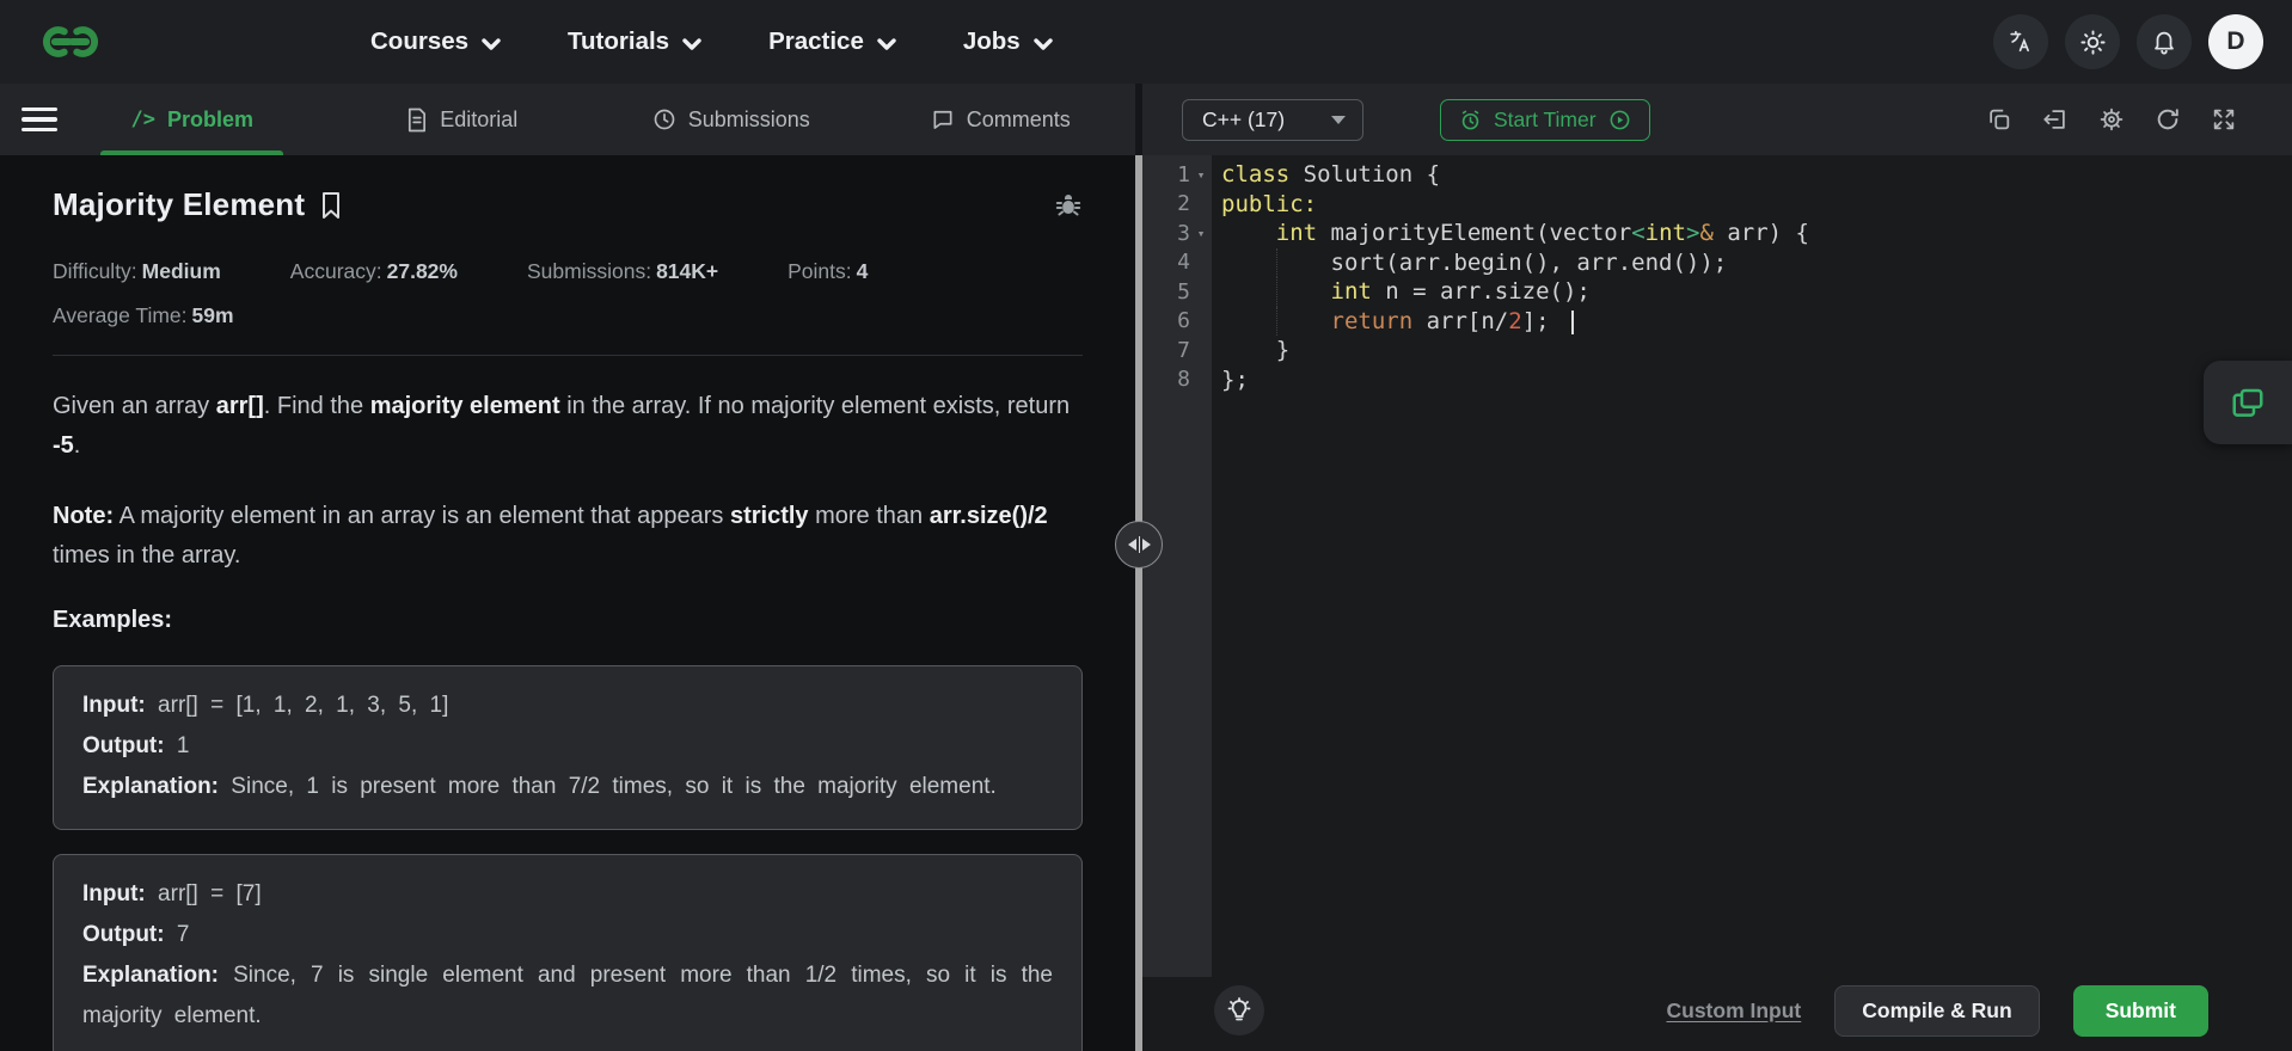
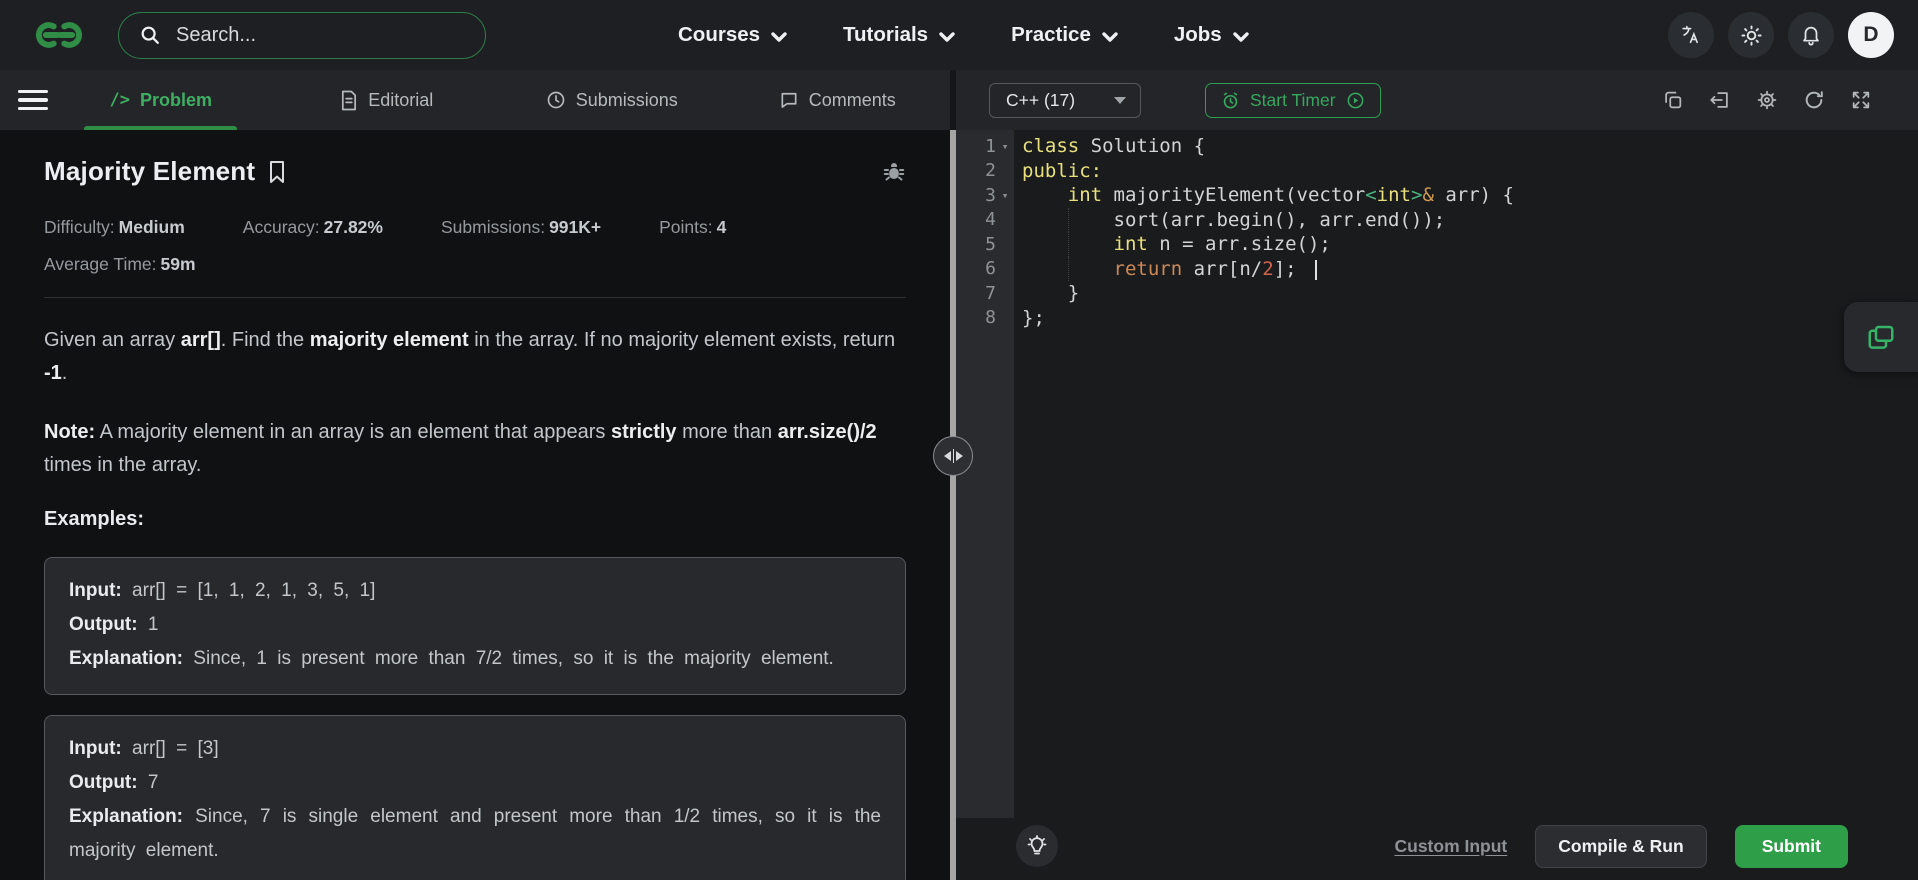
+ Search...
  Courses
  Tutorials
  Practice
  Jobs
  D
  />
  Problem
  Editorial
  Submissions
  Comments
  Majority Element
  Difficulty: Medium
  Accuracy: 27.82%
- Submissions: 814K+
+ Submissions: 991K+
  Points: 4
  Average Time: 59m
- Given an array arr[]. Find the majority element in the array. If no majority element exists, return -5.
+ Given an array arr[]. Find the majority element in the array. If no majority element exists, return -1.
  Note: A majority element in an array is an element that appears strictly more than arr.size()/2 times in the array.
  Examples:
  Input: arr[] = [1, 1, 2, 1, 3, 5, 1]
  Output: 1
  Explanation: Since, 1 is present more than 7/2 times, so it is the majority element.
- Input: arr[] = [7]
+ Input: arr[] = [3]
  Output: 7
  Explanation: Since, 7 is single element and present more than 1/2 times, so it is the majority element.
  C++ (17)
  Start Timer
  1
  ▾
  class Solution {
  2
  public:
  3
  ▾
  int majorityElement(vector<int>& arr) {
  4
  sort(arr.begin(), arr.end());
  5
  int n = arr.size();
  6
  return arr[n/2];
  7
  }
  8
  };
  Custom Input
  Compile & Run
  Submit
